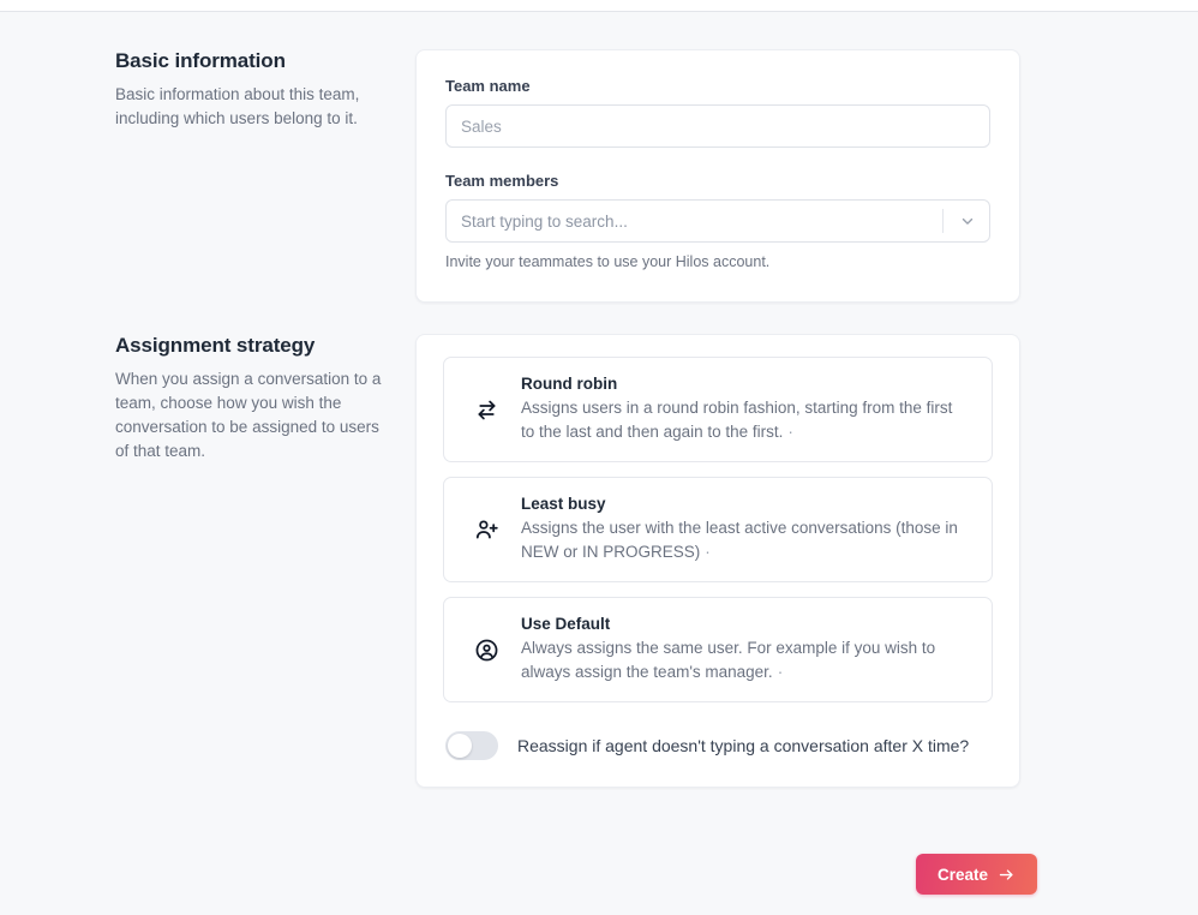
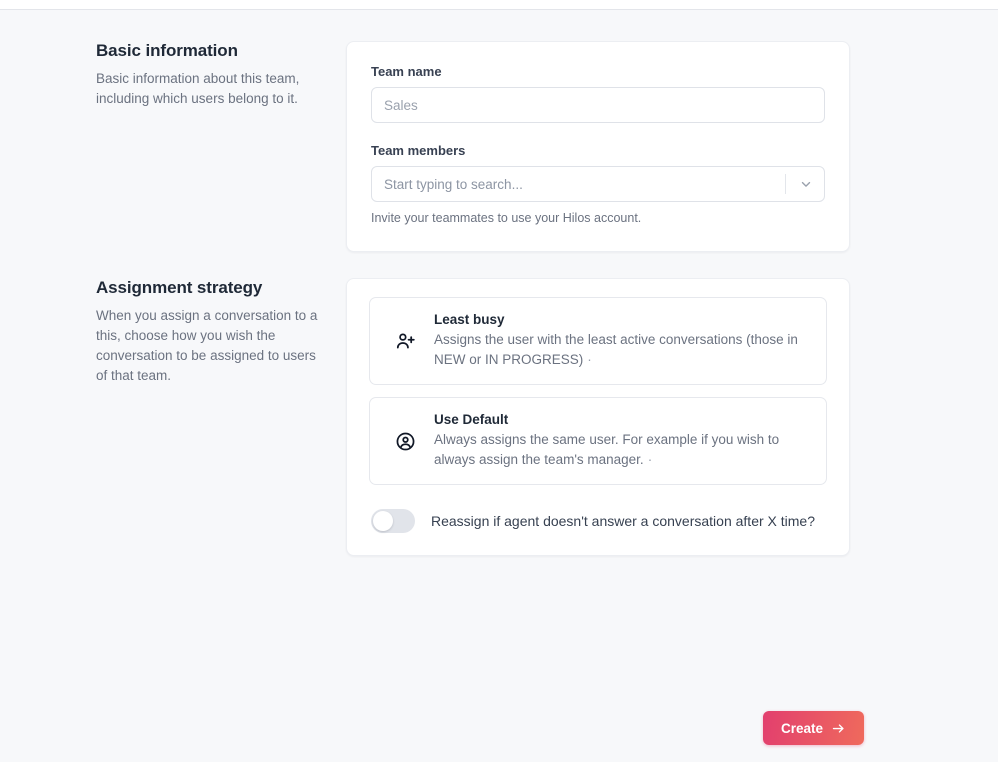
  Basic information
  Basic information about this team, including which users belong to it.
  Team name
  Sales
  Team members
  Start typing to search...
  Invite your teammates to use your Hilos account.
  Assignment strategy
- When you assign a conversation to a team, choose how you wish the conversation to be assigned to users of that team.
+ When you assign a conversation to a this, choose how you wish the conversation to be assigned to users of that team.
- Round robin
- Assigns users in a round robin fashion, starting from the first to the last and then again to the first. ·
  Least busy
  Assigns the user with the least active conversations (those in NEW or IN PROGRESS) ·
  Use Default
  Always assigns the same user. For example if you wish to always assign the team's manager. ·
- Reassign if agent doesn't typing a conversation after X time?
+ Reassign if agent doesn't answer a conversation after X time?
  Create
